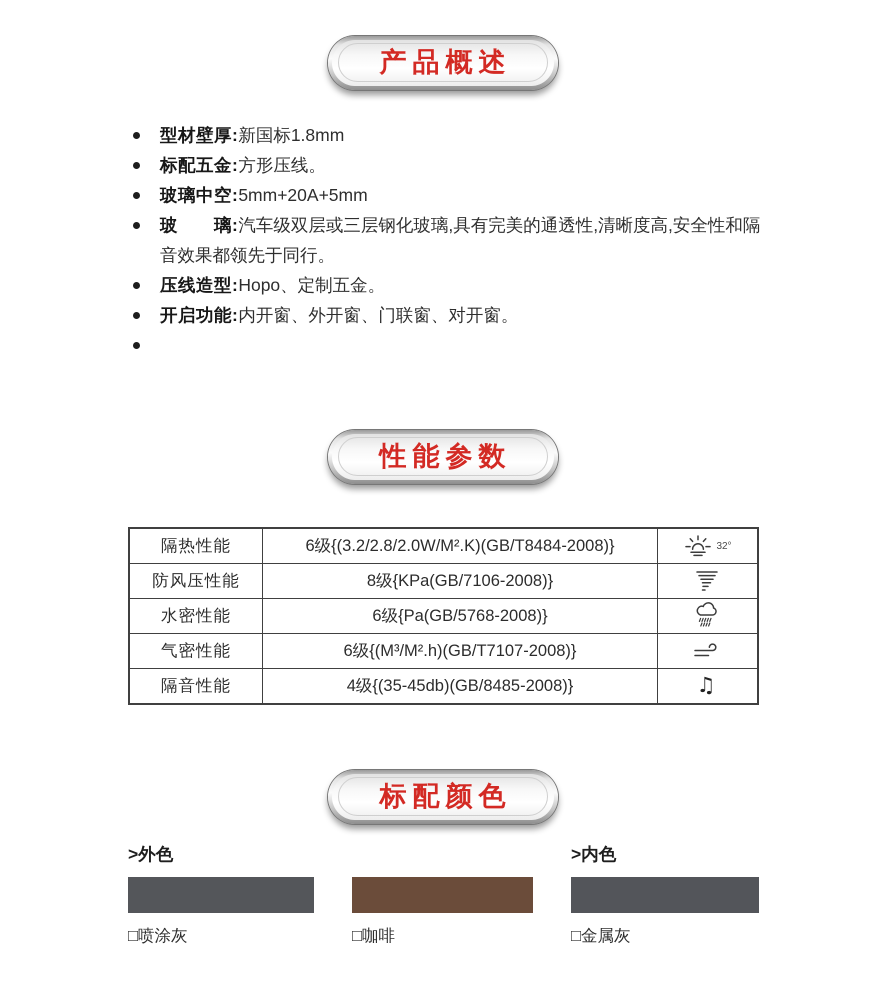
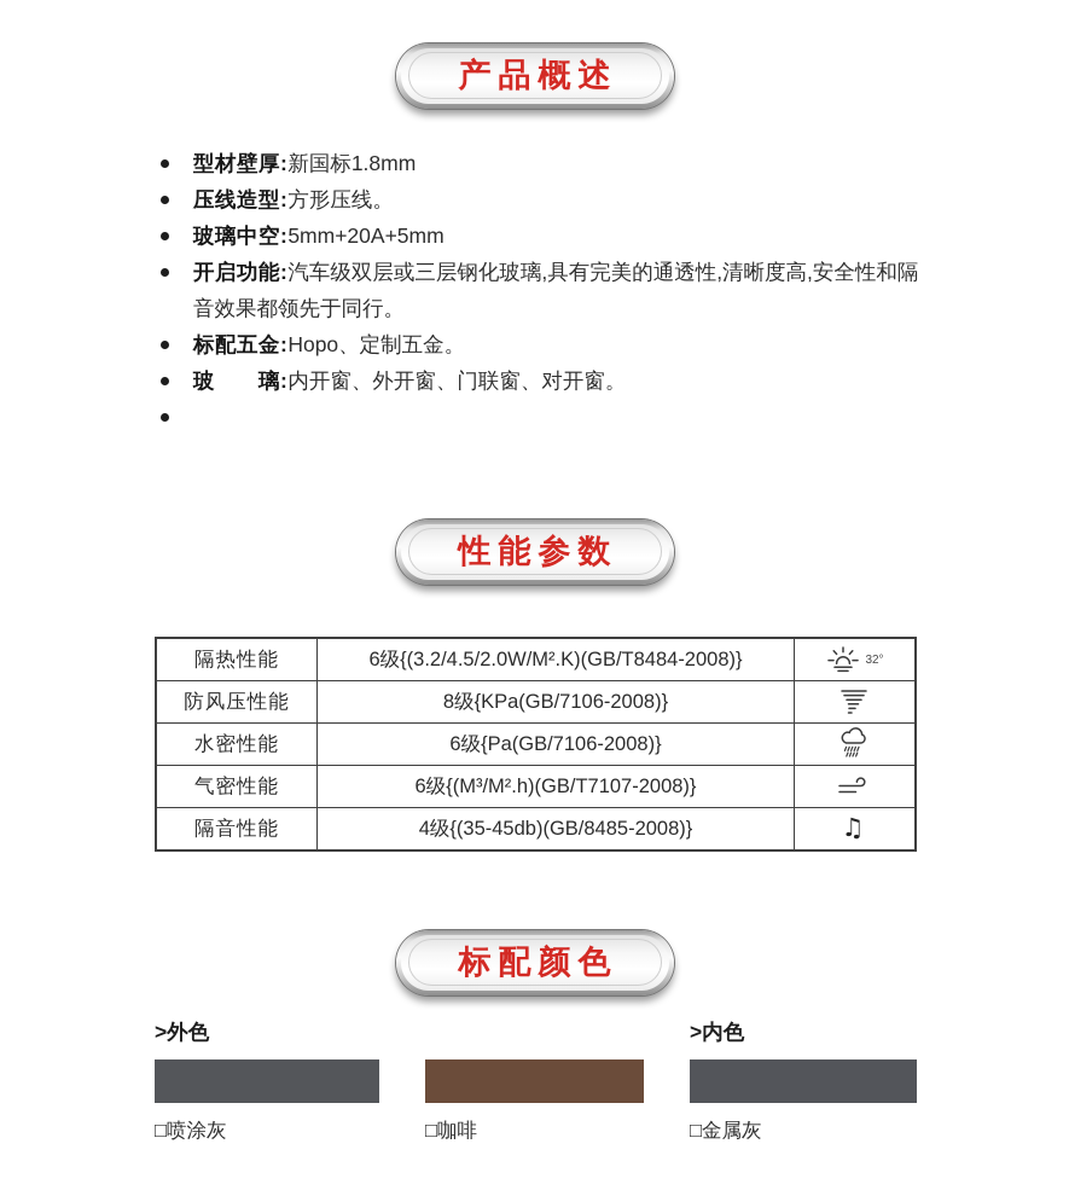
  产品概述
  型材壁厚:新国标1.8mm
- 标配五金:方形压线。
+ 压线造型:方形压线。
  玻璃中空:5mm+20A+5mm
- 玻 璃:汽车级双层或三层钢化玻璃,具有完美的通透性,清晰度高,安全性和隔音效果都领先于同行。
+ 开启功能:汽车级双层或三层钢化玻璃,具有完美的通透性,清晰度高,安全性和隔音效果都领先于同行。
- 压线造型:Hopo、定制五金。
+ 标配五金:Hopo、定制五金。
- 开启功能:内开窗、外开窗、门联窗、对开窗。
+ 玻 璃:内开窗、外开窗、门联窗、对开窗。
  性能参数
- 隔热性能	6级{(3.2/2.8/2.0W/M².K)(GB/T8484-2008)}	32°
+ 隔热性能	6级{(3.2/4.5/2.0W/M².K)(GB/T8484-2008)}	32°
  防风压性能	8级{KPa(GB/7106-2008)}
- 水密性能	6级{Pa(GB/5768-2008)}
+ 水密性能	6级{Pa(GB/7106-2008)}
  气密性能	6级{(M³/M².h)(GB/T7107-2008)}
  隔音性能	4级{(35-45db)(GB/8485-2008)}	♫
  标配颜色
  >外色
  □喷涂灰
  □咖啡
  >内色
  □金属灰
